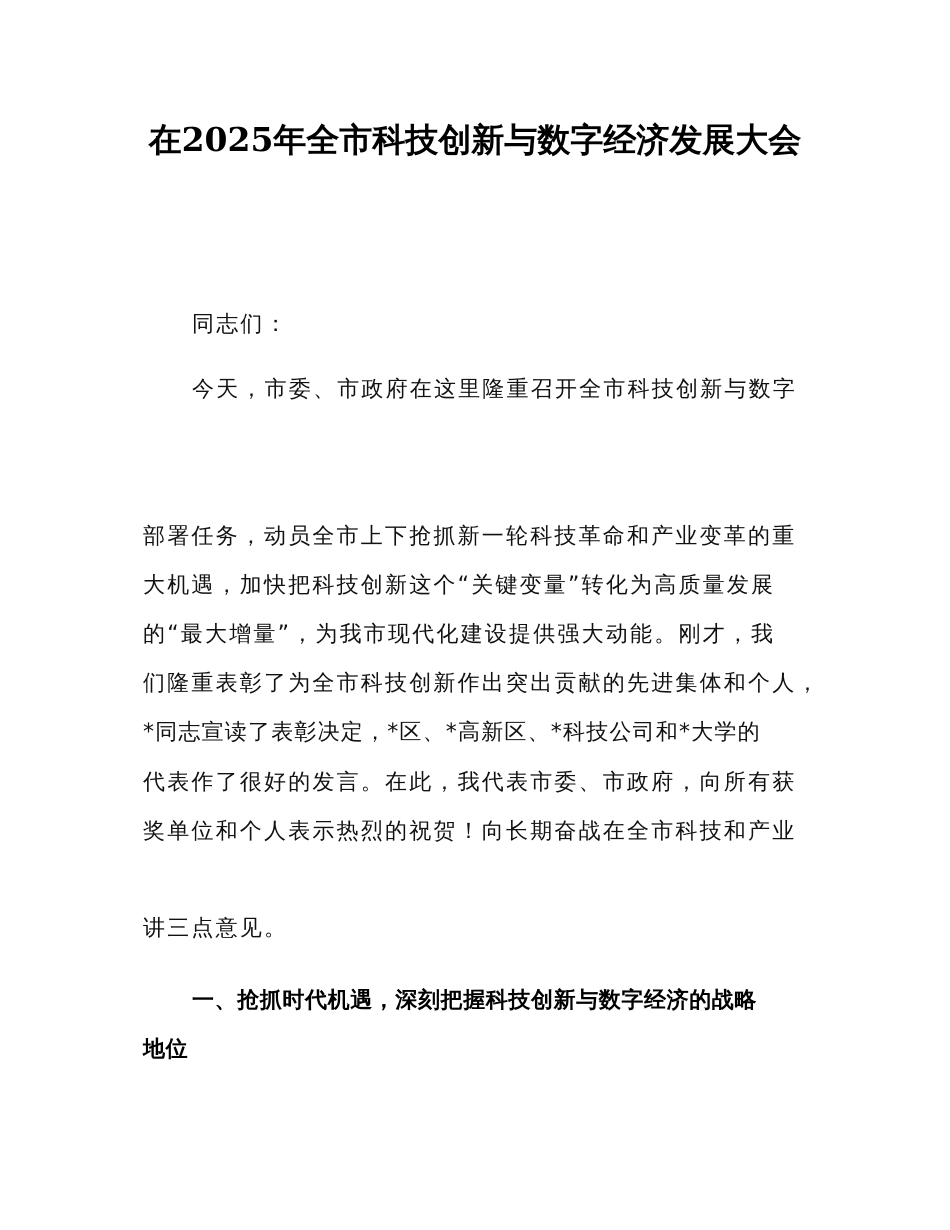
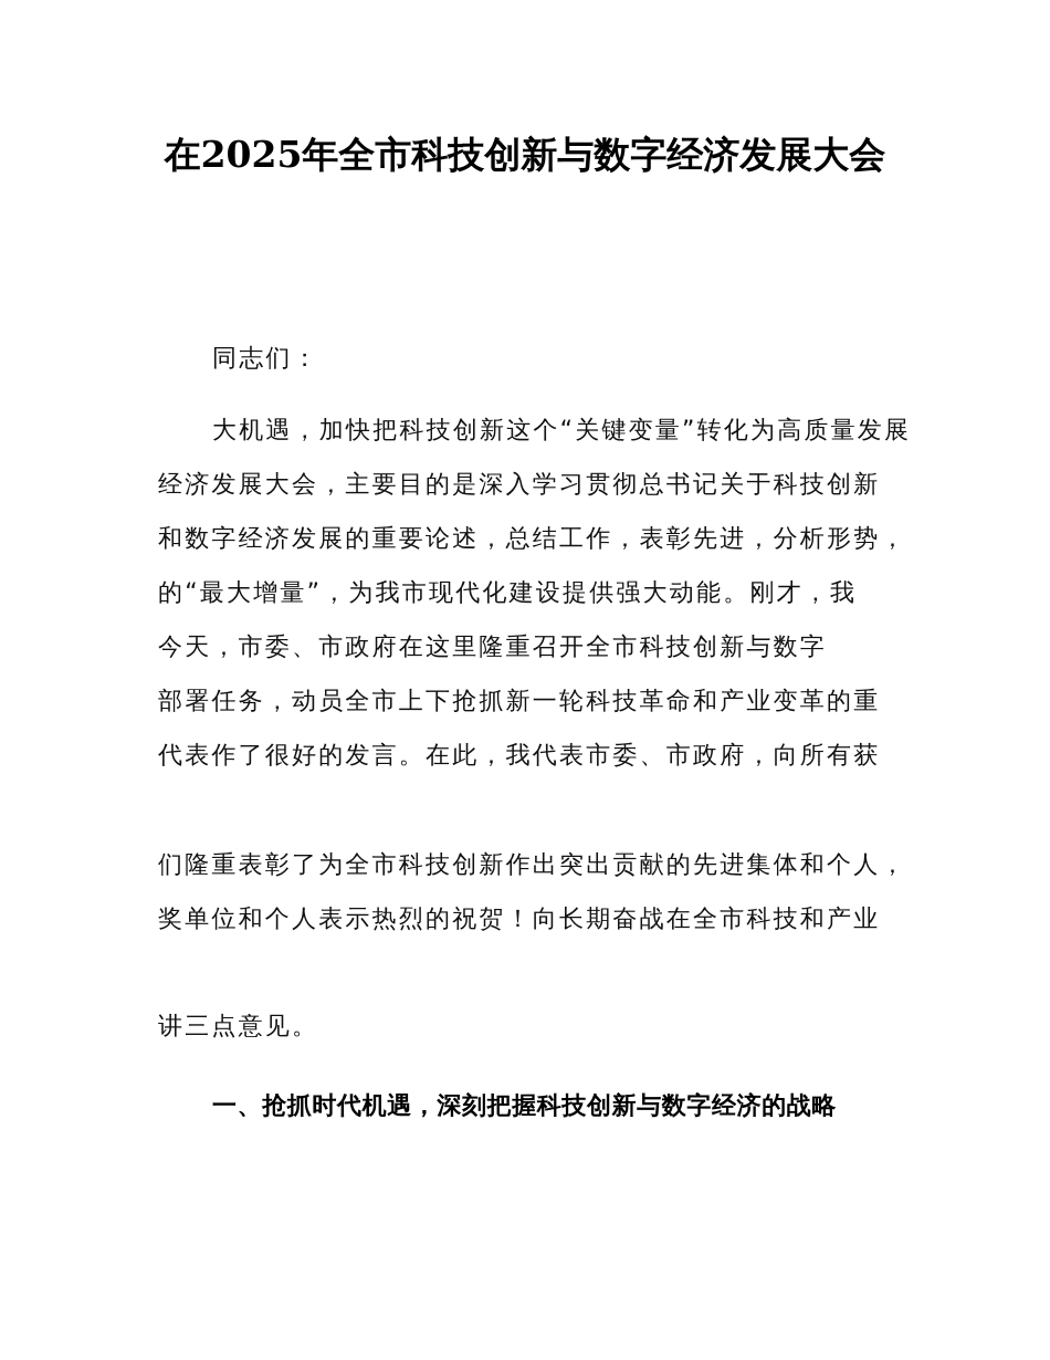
  在2025年全市科技创新与数字经济发展大会
  同志们：
- 今天，市委、市政府在这里隆重召开全市科技创新与数字
+ 大机遇，加快把科技创新这个“关键变量”转化为高质量发展
+ 经济发展大会，主要目的是深入学习贯彻总书记关于科技创新
+ 和数字经济发展的重要论述，总结工作，表彰先进，分析形势，
- 部署任务，动员全市上下抢抓新一轮科技革命和产业变革的重
+ 的“最大增量”，为我市现代化建设提供强大动能。刚才，我
- 大机遇，加快把科技创新这个“关键变量”转化为高质量发展
+ 今天，市委、市政府在这里隆重召开全市科技创新与数字
- 的“最大增量”，为我市现代化建设提供强大动能。刚才，我
+ 部署任务，动员全市上下抢抓新一轮科技革命和产业变革的重
- 们隆重表彰了为全市科技创新作出突出贡献的先进集体和个人，
+ 代表作了很好的发言。在此，我代表市委、市政府，向所有获
- *同志宣读了表彰决定，*区、*高新区、*科技公司和*大学的
- 代表作了很好的发言。在此，我代表市委、市政府，向所有获
+ 们隆重表彰了为全市科技创新作出突出贡献的先进集体和个人，
  奖单位和个人表示热烈的祝贺！向长期奋战在全市科技和产业
  讲三点意见。
  一、抢抓时代机遇，深刻把握科技创新与数字经济的战略
- 地位
